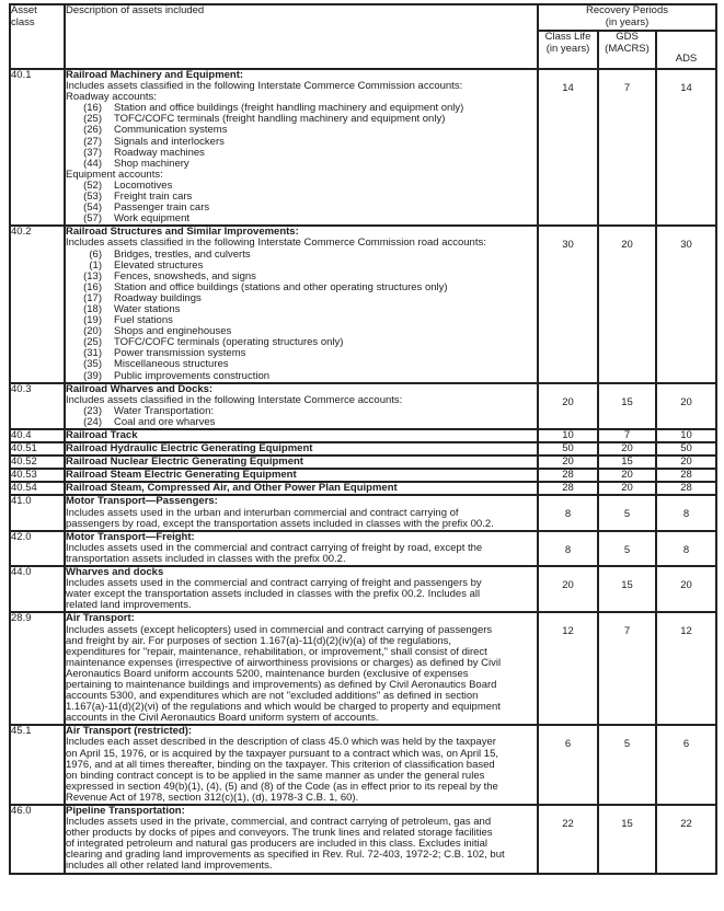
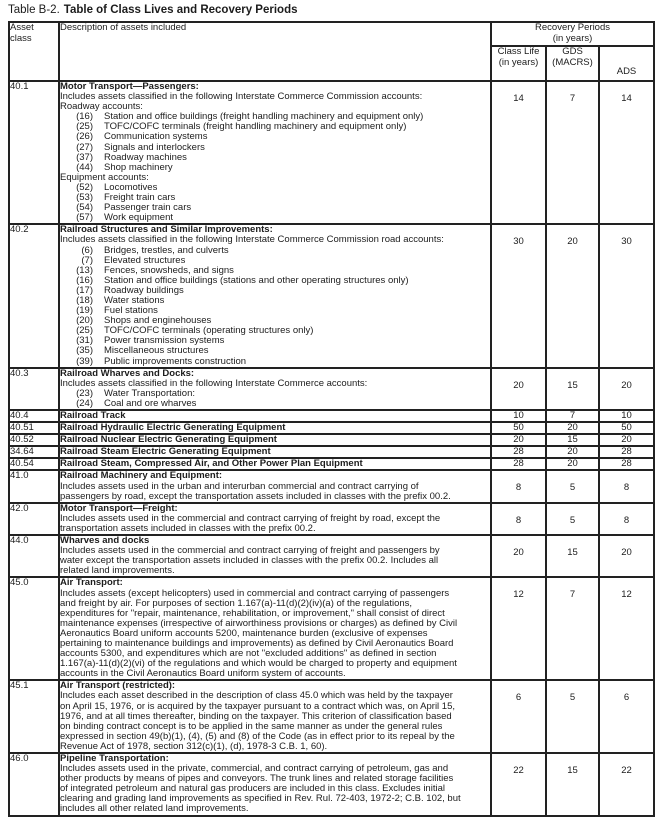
+ Table B-2. Table of Class Lives and Recovery Periods
  Asset class	Description of assets included	Recovery Periods (in years)
  Class Life (in years)	GDS (MACRS)	ADS
- 40.1	Railroad Machinery and Equipment:Includes assets classified in the following Interstate Commerce Commission accounts:Roadway accounts:(16) Station and office buildings (freight handling machinery and equipment only)(25) TOFC/COFC terminals (freight handling machinery and equipment only)(26) Communication systems(27) Signals and interlockers(37) Roadway machines(44) Shop machineryEquipment accounts:(52) Locomotives(53) Freight train cars(54) Passenger train cars(57) Work equipment	14	7	14
+ 40.1	Motor Transport—Passengers:Includes assets classified in the following Interstate Commerce Commission accounts:Roadway accounts:(16) Station and office buildings (freight handling machinery and equipment only)(25) TOFC/COFC terminals (freight handling machinery and equipment only)(26) Communication systems(27) Signals and interlockers(37) Roadway machines(44) Shop machineryEquipment accounts:(52) Locomotives(53) Freight train cars(54) Passenger train cars(57) Work equipment	14	7	14
- 40.2	Railroad Structures and Similar Improvements:Includes assets classified in the following Interstate Commerce Commission road accounts:(6) Bridges, trestles, and culverts(1) Elevated structures(13) Fences, snowsheds, and signs(16) Station and office buildings (stations and other operating structures only)(17) Roadway buildings(18) Water stations(19) Fuel stations(20) Shops and enginehouses(25) TOFC/COFC terminals (operating structures only)(31) Power transmission systems(35) Miscellaneous structures(39) Public improvements construction	30	20	30
+ 40.2	Railroad Structures and Similar Improvements:Includes assets classified in the following Interstate Commerce Commission road accounts:(6) Bridges, trestles, and culverts(7) Elevated structures(13) Fences, snowsheds, and signs(16) Station and office buildings (stations and other operating structures only)(17) Roadway buildings(18) Water stations(19) Fuel stations(20) Shops and enginehouses(25) TOFC/COFC terminals (operating structures only)(31) Power transmission systems(35) Miscellaneous structures(39) Public improvements construction	30	20	30
  40.3	Railroad Wharves and Docks:Includes assets classified in the following Interstate Commerce accounts:(23) Water Transportation:(24) Coal and ore wharves	20	15	20
  40.4	Railroad Track	10	7	10
  40.51	Railroad Hydraulic Electric Generating Equipment	50	20	50
  40.52	Railroad Nuclear Electric Generating Equipment	20	15	20
- 40.53	Railroad Steam Electric Generating Equipment	28	20	28
+ 34.64	Railroad Steam Electric Generating Equipment	28	20	28
  40.54	Railroad Steam, Compressed Air, and Other Power Plan Equipment	28	20	28
- 41.0	Motor Transport—Passengers:Includes assets used in the urban and interurban commercial and contract carrying ofpassengers by road, except the transportation assets included in classes with the prefix 00.2.	8	5	8
+ 41.0	Railroad Machinery and Equipment:Includes assets used in the urban and interurban commercial and contract carrying ofpassengers by road, except the transportation assets included in classes with the prefix 00.2.	8	5	8
  42.0	Motor Transport—Freight:Includes assets used in the commercial and contract carrying of freight by road, except thetransportation assets included in classes with the prefix 00.2.	8	5	8
  44.0	Wharves and docksIncludes assets used in the commercial and contract carrying of freight and passengers bywater except the transportation assets included in classes with the prefix 00.2. Includes allrelated land improvements.	20	15	20
- 28.9	Air Transport:Includes assets (except helicopters) used in commercial and contract carrying of passengersand freight by air. For purposes of section 1.167(a)-11(d)(2)(iv)(a) of the regulations,expenditures for "repair, maintenance, rehabilitation, or improvement," shall consist of directmaintenance expenses (irrespective of airworthiness provisions or charges) as defined by CivilAeronautics Board uniform accounts 5200, maintenance burden (exclusive of expensespertaining to maintenance buildings and improvements) as defined by Civil Aeronautics Boardaccounts 5300, and expenditures which are not "excluded additions" as defined in section1.167(a)-11(d)(2)(vi) of the regulations and which would be charged to property and equipmentaccounts in the Civil Aeronautics Board uniform system of accounts.	12	7	12
+ 45.0	Air Transport:Includes assets (except helicopters) used in commercial and contract carrying of passengersand freight by air. For purposes of section 1.167(a)-11(d)(2)(iv)(a) of the regulations,expenditures for "repair, maintenance, rehabilitation, or improvement," shall consist of directmaintenance expenses (irrespective of airworthiness provisions or charges) as defined by CivilAeronautics Board uniform accounts 5200, maintenance burden (exclusive of expensespertaining to maintenance buildings and improvements) as defined by Civil Aeronautics Boardaccounts 5300, and expenditures which are not "excluded additions" as defined in section1.167(a)-11(d)(2)(vi) of the regulations and which would be charged to property and equipmentaccounts in the Civil Aeronautics Board uniform system of accounts.	12	7	12
  45.1	Air Transport (restricted):Includes each asset described in the description of class 45.0 which was held by the taxpayeron April 15, 1976, or is acquired by the taxpayer pursuant to a contract which was, on April 15,1976, and at all times thereafter, binding on the taxpayer. This criterion of classification basedon binding contract concept is to be applied in the same manner as under the general rulesexpressed in section 49(b)(1), (4), (5) and (8) of the Code (as in effect prior to its repeal by theRevenue Act of 1978, section 312(c)(1), (d), 1978-3 C.B. 1, 60).	6	5	6
- 46.0	Pipeline Transportation:Includes assets used in the private, commercial, and contract carrying of petroleum, gas andother products by docks of pipes and conveyors. The trunk lines and related storage facilitiesof integrated petroleum and natural gas producers are included in this class. Excludes initialclearing and grading land improvements as specified in Rev. Rul. 72-403, 1972-2; C.B. 102, butincludes all other related land improvements.	22	15	22
+ 46.0	Pipeline Transportation:Includes assets used in the private, commercial, and contract carrying of petroleum, gas andother products by means of pipes and conveyors. The trunk lines and related storage facilitiesof integrated petroleum and natural gas producers are included in this class. Excludes initialclearing and grading land improvements as specified in Rev. Rul. 72-403, 1972-2; C.B. 102, butincludes all other related land improvements.	22	15	22
